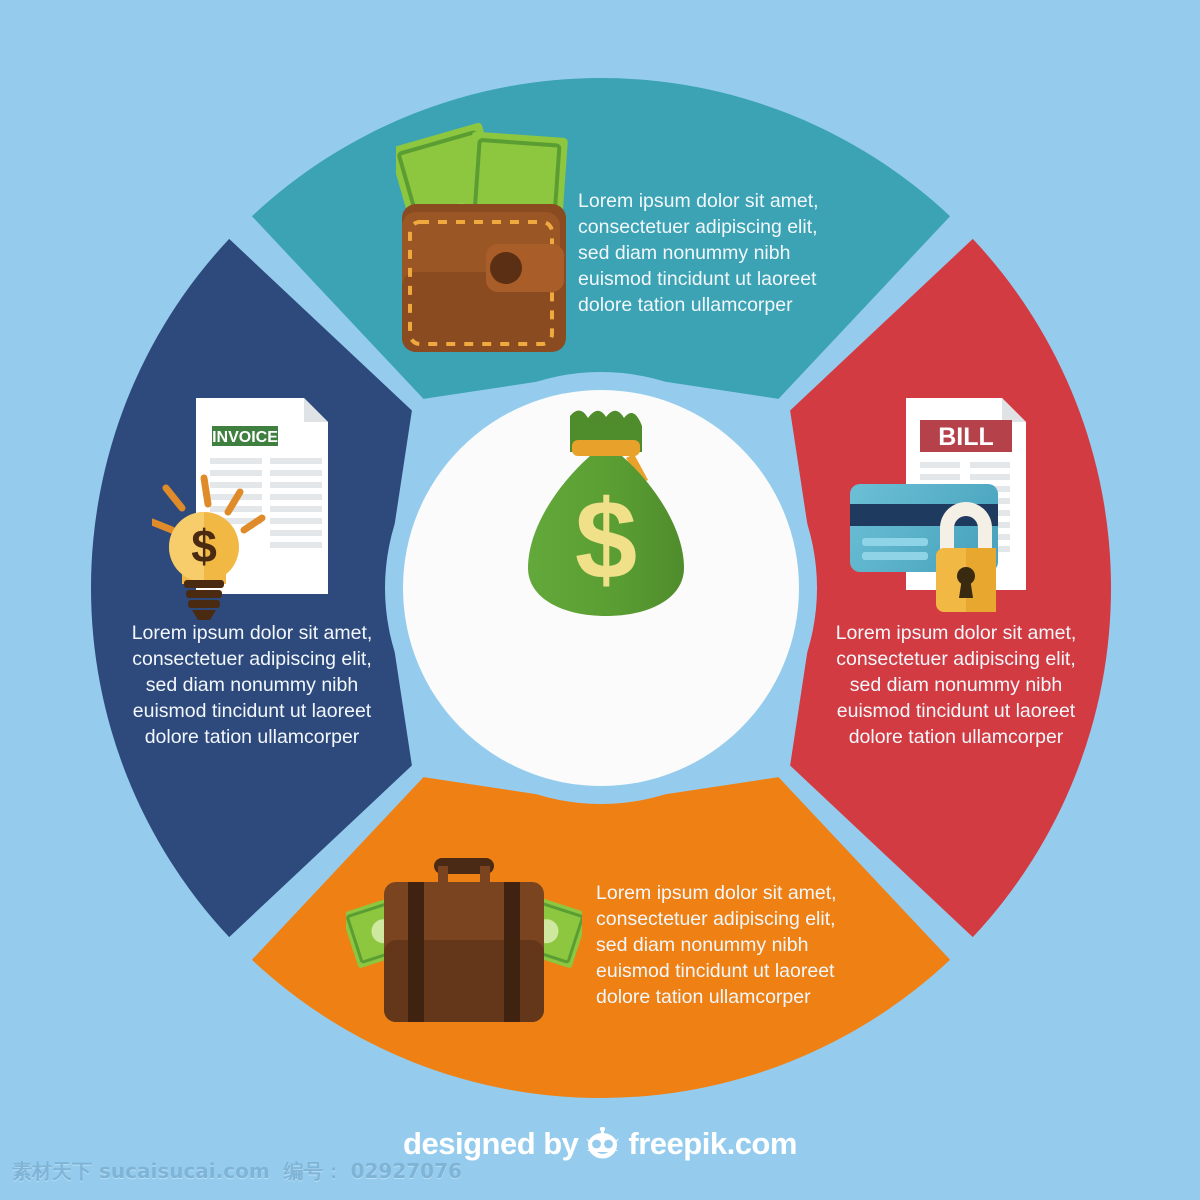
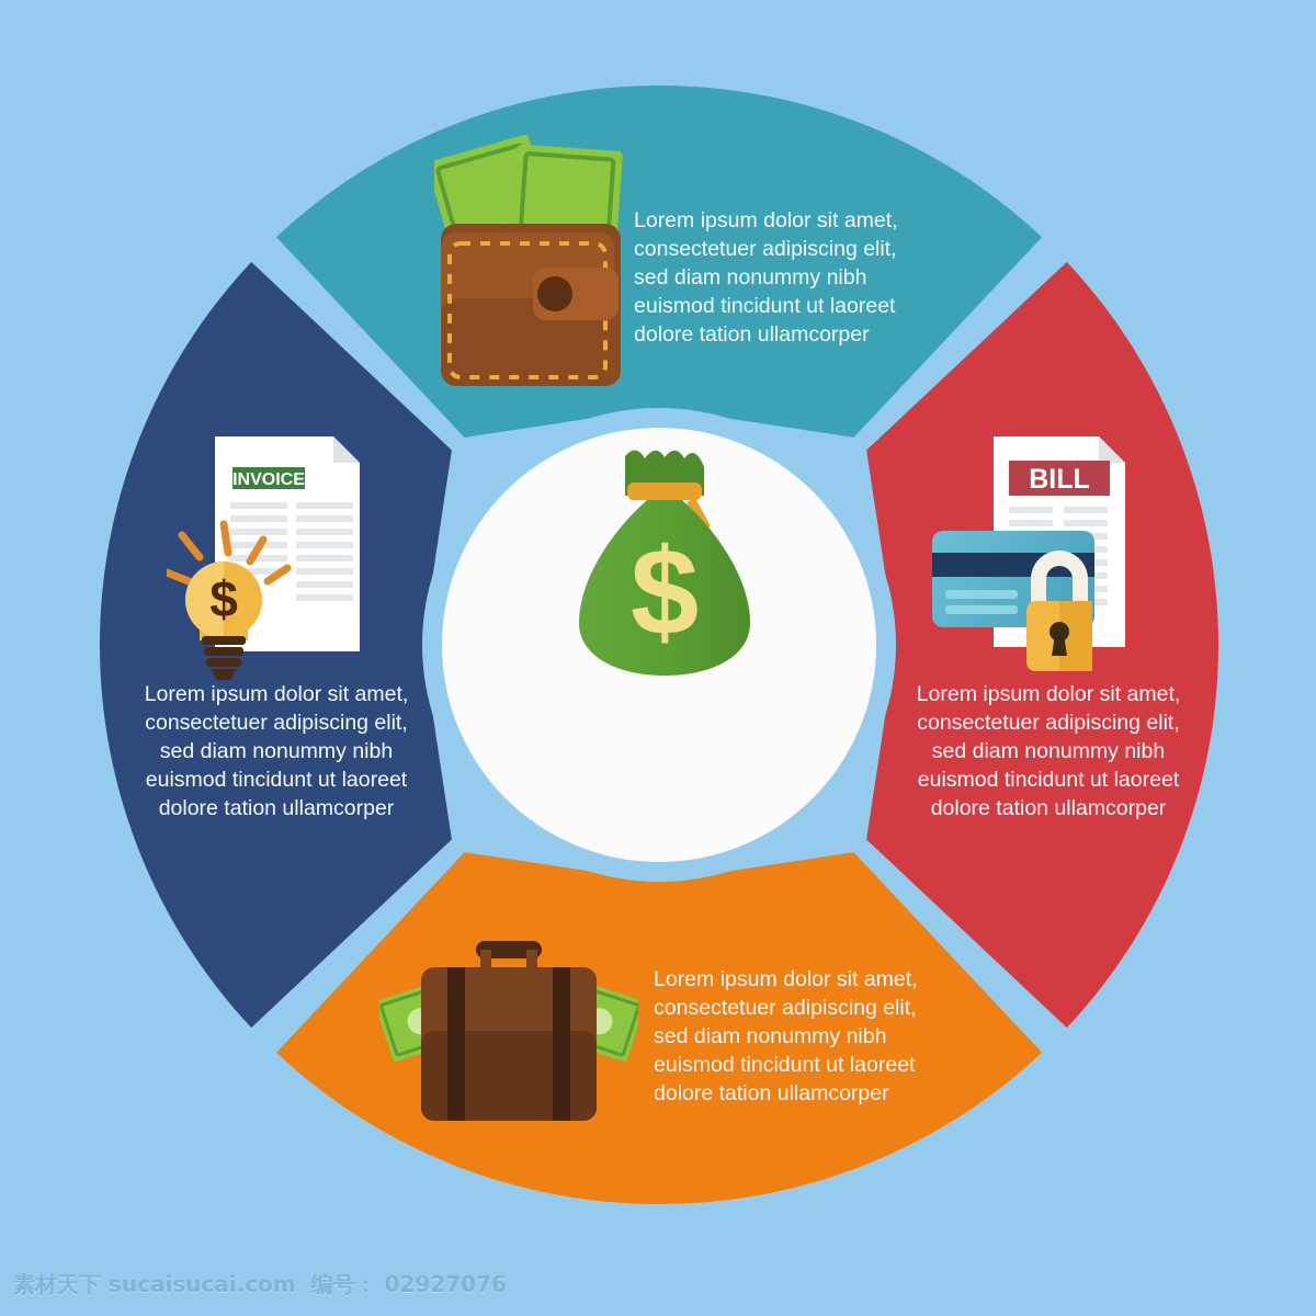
  INVOICE
  $
  BILL
  $
  Lorem ipsum dolor sit amet,
  consectetuer adipiscing elit,
  sed diam nonummy nibh
  euismod tincidunt ut laoreet
  dolore tation ullamcorper
  Lorem ipsum dolor sit amet,
  consectetuer adipiscing elit,
  sed diam nonummy nibh
  euismod tincidunt ut laoreet
  dolore tation ullamcorper
  Lorem ipsum dolor sit amet,
  consectetuer adipiscing elit,
  sed diam nonummy nibh
  euismod tincidunt ut laoreet
  dolore tation ullamcorper
  Lorem ipsum dolor sit amet,
  consectetuer adipiscing elit,
  sed diam nonummy nibh
  euismod tincidunt ut laoreet
  dolore tation ullamcorper
- designed by
- freepik.com
  素材天下 sucaisucai.com 编号： 02927076
